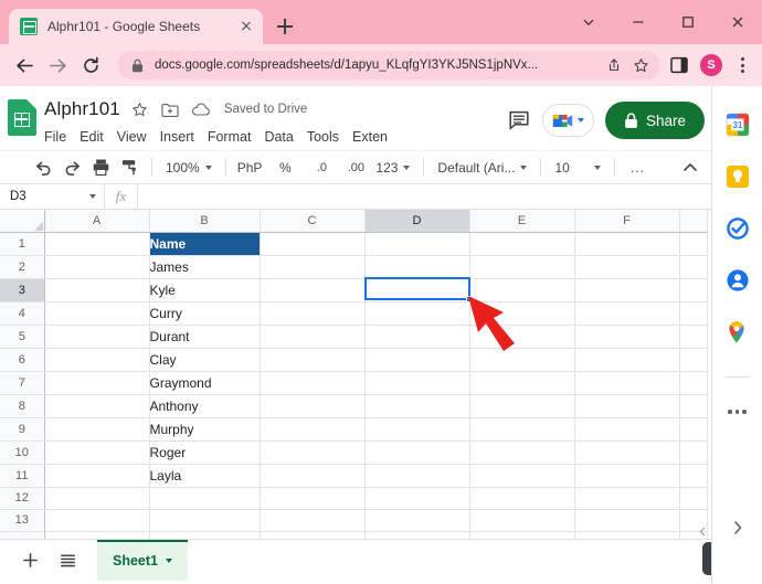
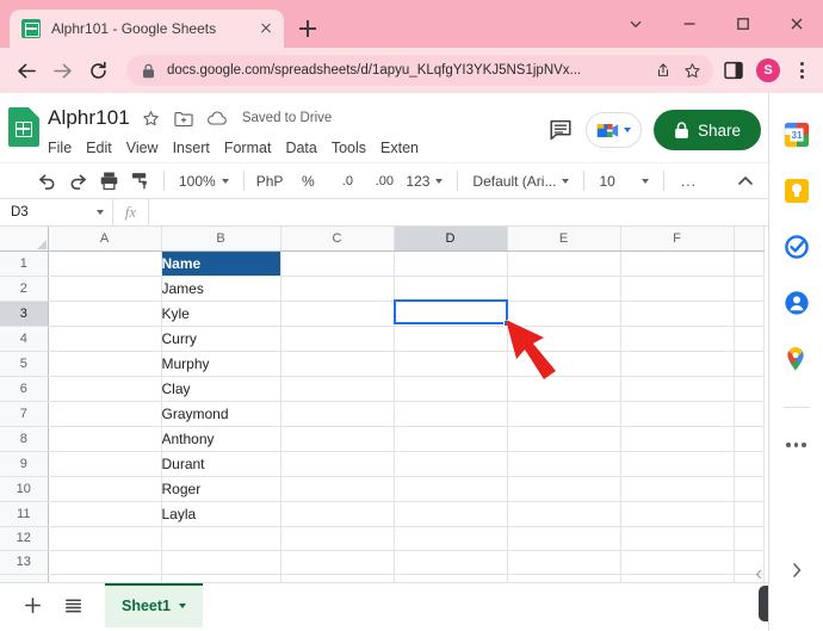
  Alphr101 - Google Sheets
  docs.google.com/spreadsheets/d/1apyu_KLqfgYI3YKJ5NS1jpNVx...
  S
  Alphr101
  Saved to Drive
  File
  Edit
  View
  Insert
  Format
  Data
  Tools
  Exten
  Share
  100%
  PhP
  %
  .0
  .00
  123
  Default (Ari...
  10
  ...
  D3
  fx
  	A	B	C	D	E	F
  1		Name
  2		James
  3		Kyle
  4		Curry
- 5		Durant
+ 5		Murphy
  6		Clay
  7		Graymond
  8		Anthony
- 9		Murphy
+ 9		Durant
  10		Roger
  11		Layla
  12
  13
  Sheet1
  31
